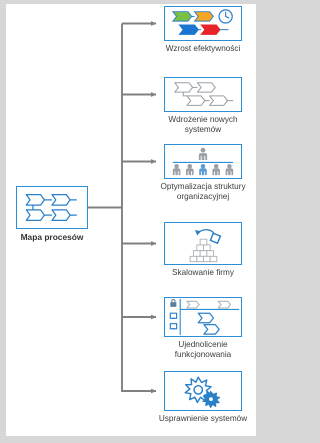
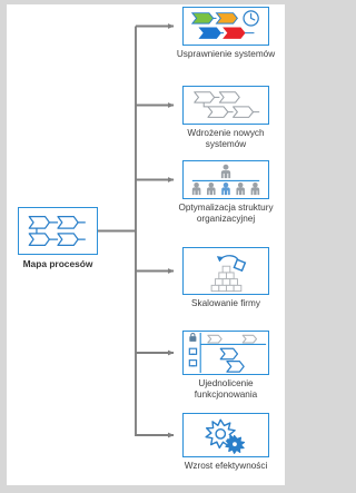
  Mapa procesów
- Wzrost efektywności
+ Usprawnienie systemów
  Wdrożenie nowych systemów
  Optymalizacja struktury organizacyjnej
  Skalowanie firmy
  Ujednolicenie funkcjonowania
- Usprawnienie systemów
+ Wzrost efektywności
